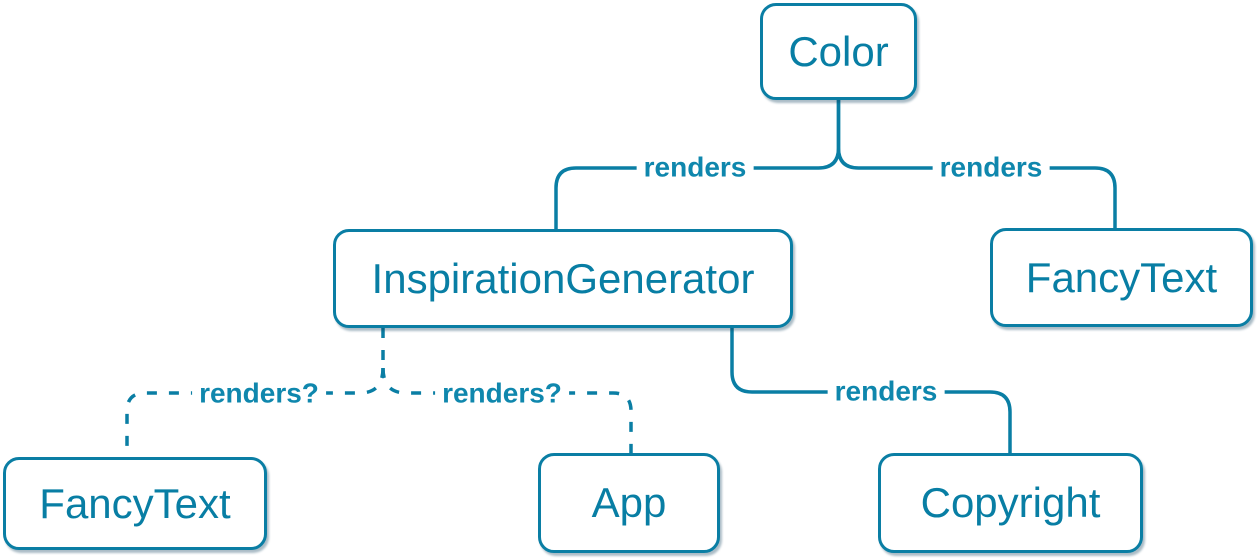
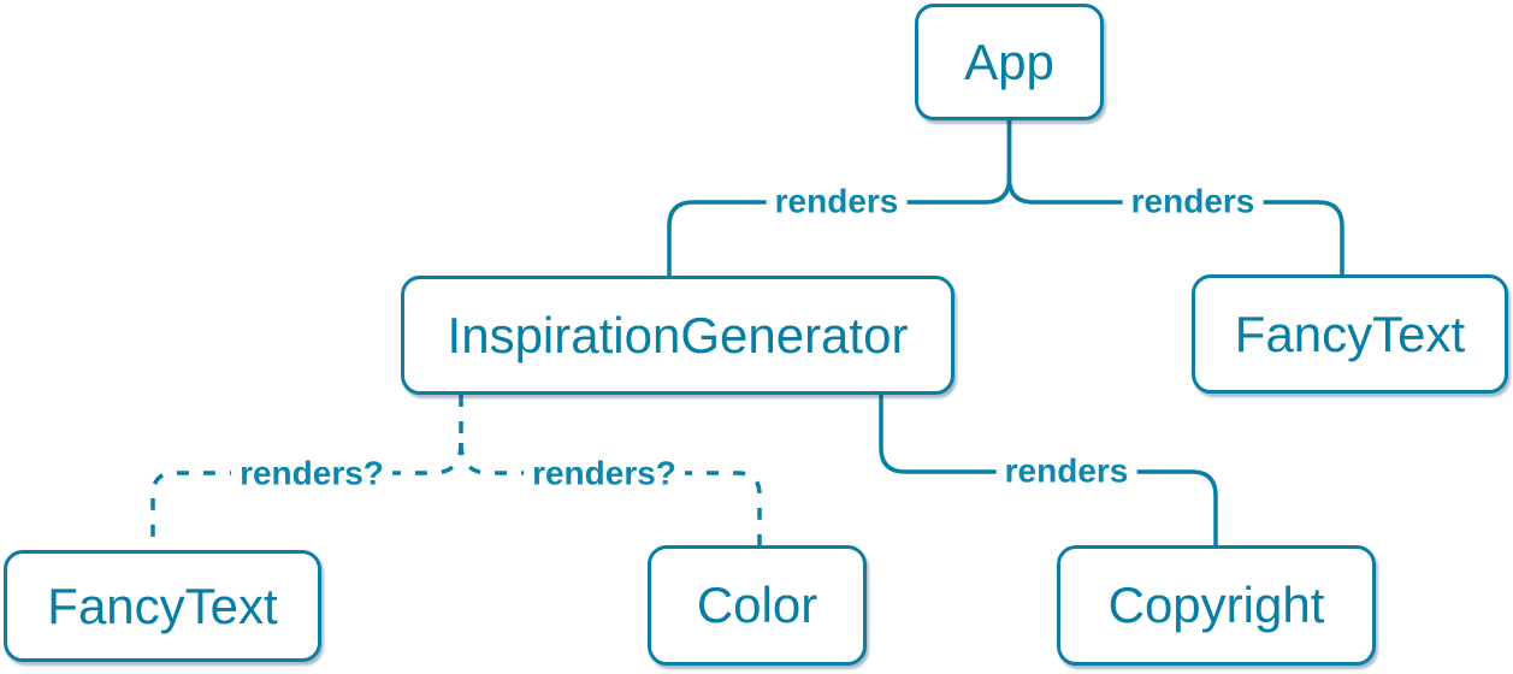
  renders
  renders
  renders?
  renders?
  renders
- Color
+ App
  InspirationGenerator
  FancyText
  FancyText
- App
+ Color
  Copyright
